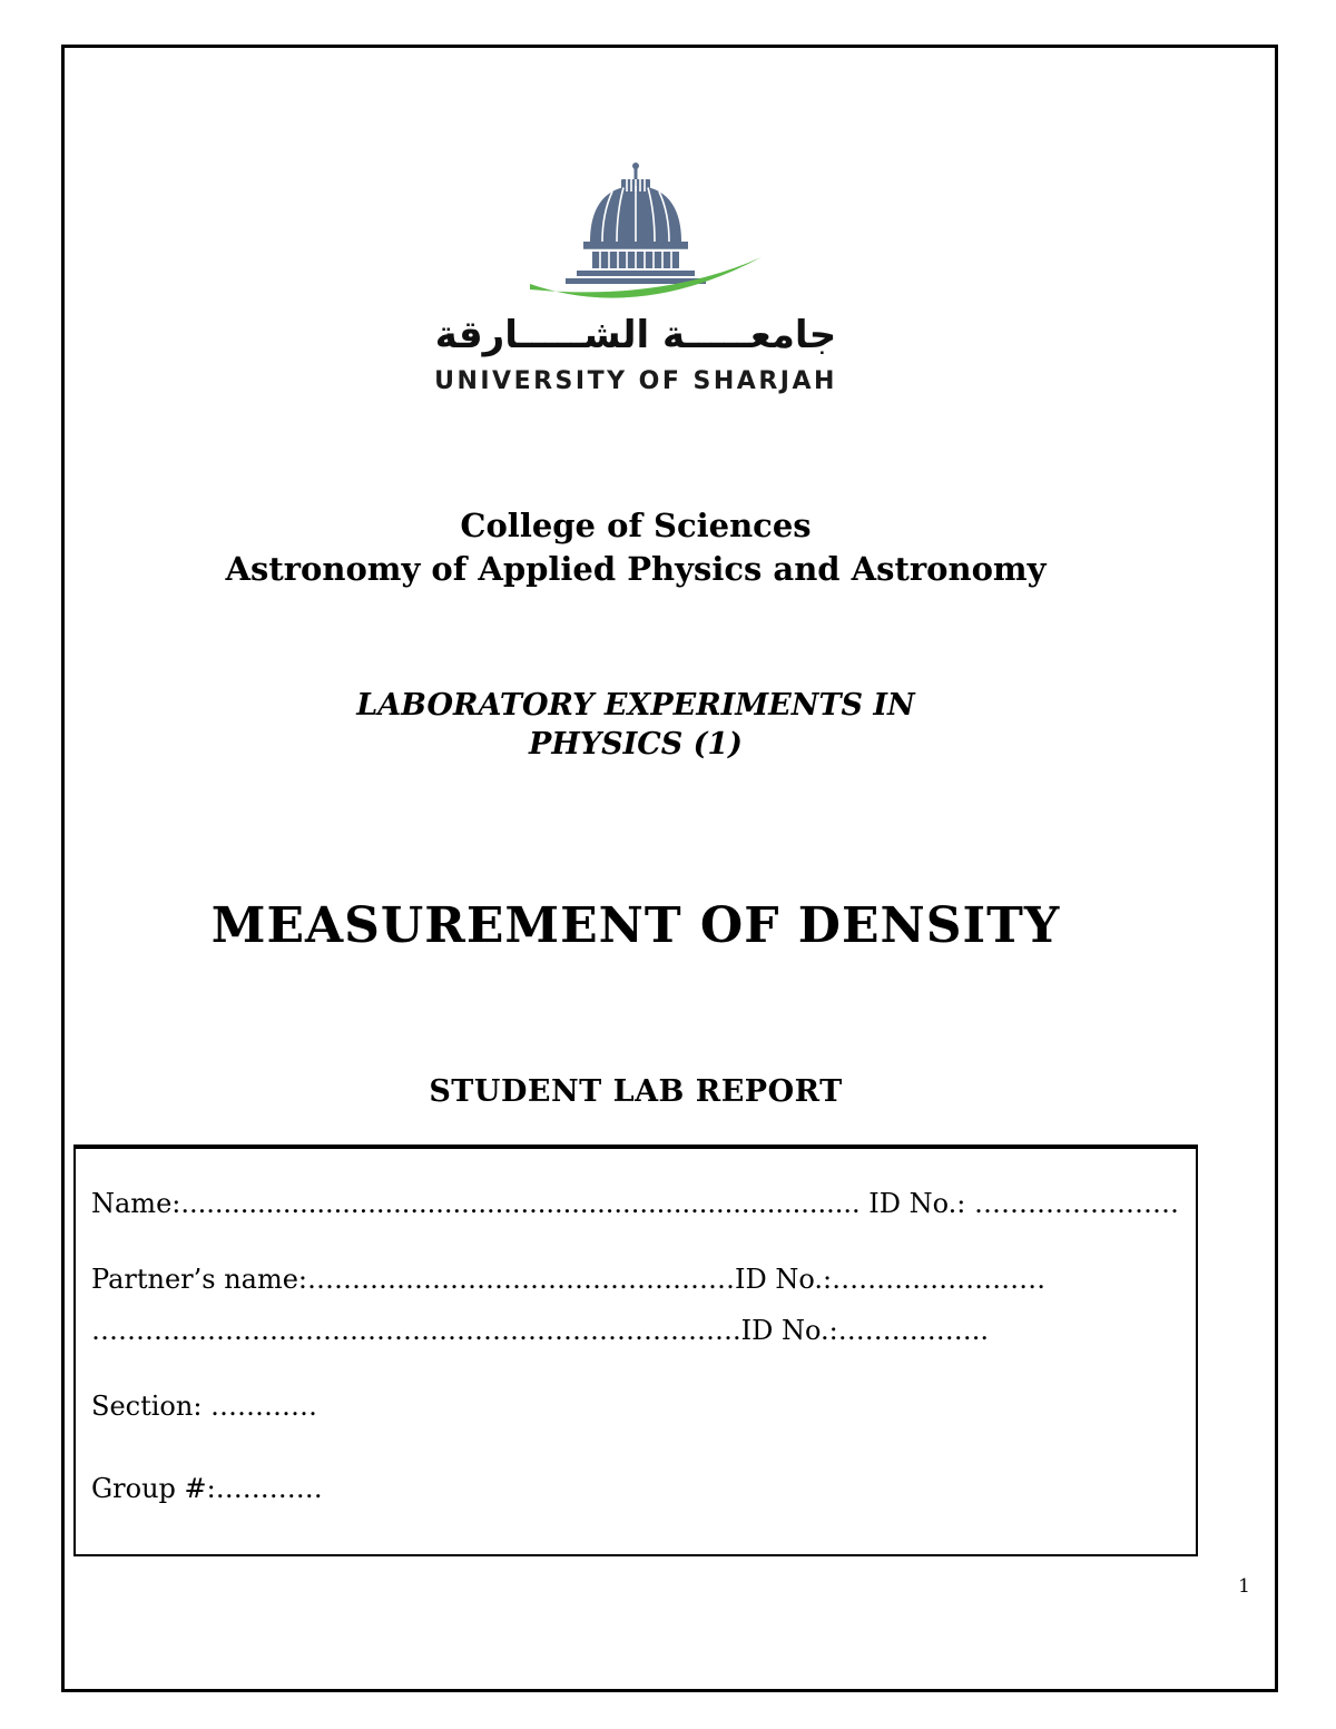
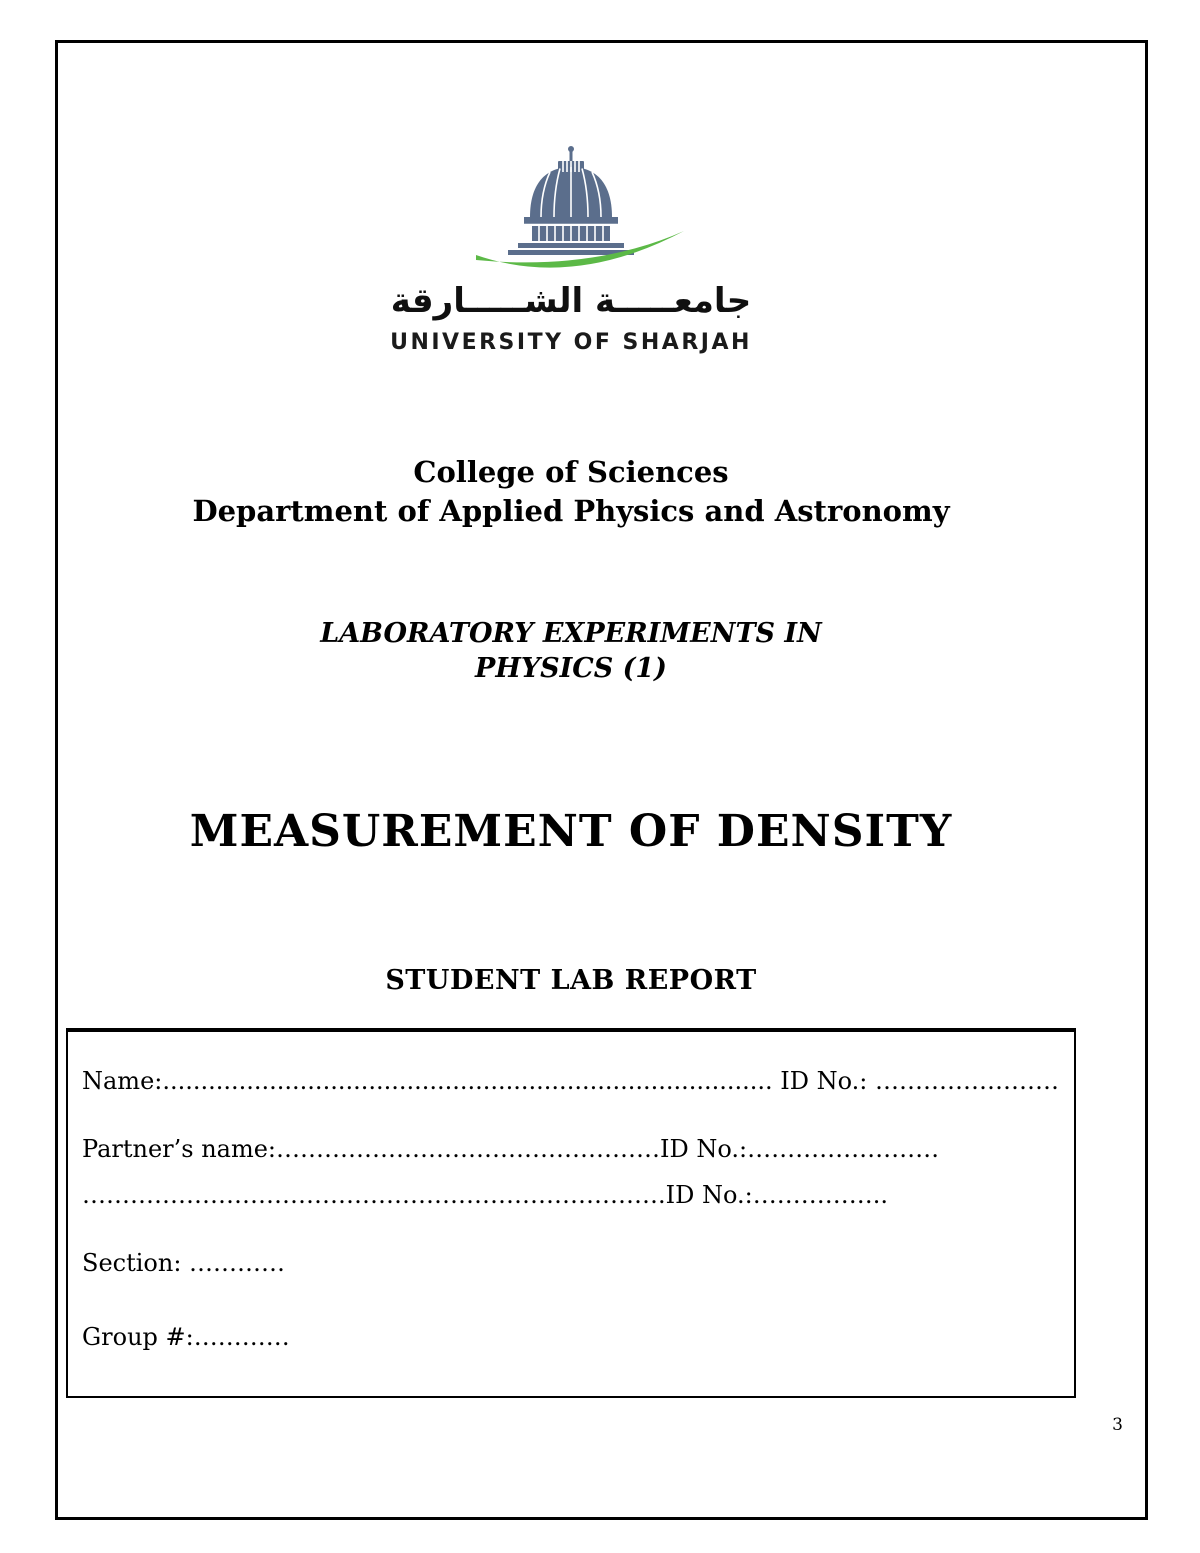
  جامعـــــة الشـــــارقة
  UNIVERSITY OF SHARJAH
  College of Sciences
- Astronomy of Applied Physics and Astronomy
+ Department of Applied Physics and Astronomy
  LABORATORY EXPERIMENTS IN
  PHYSICS (1)
  MEASUREMENT OF DENSITY
  STUDENT LAB REPORT
  Name:................................................................................ ID No.: ……………………
  Partner’s name:…………………………………………ID No.:……………………
  ……………………………………………………………….ID No.:……………..
  Section: …………
  Group #:…………
- 1
+ 3
